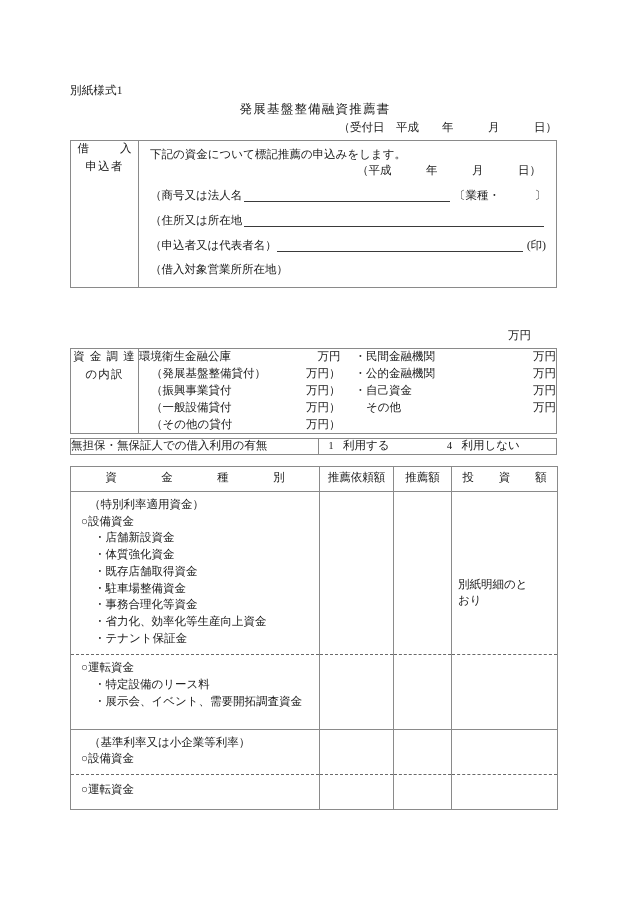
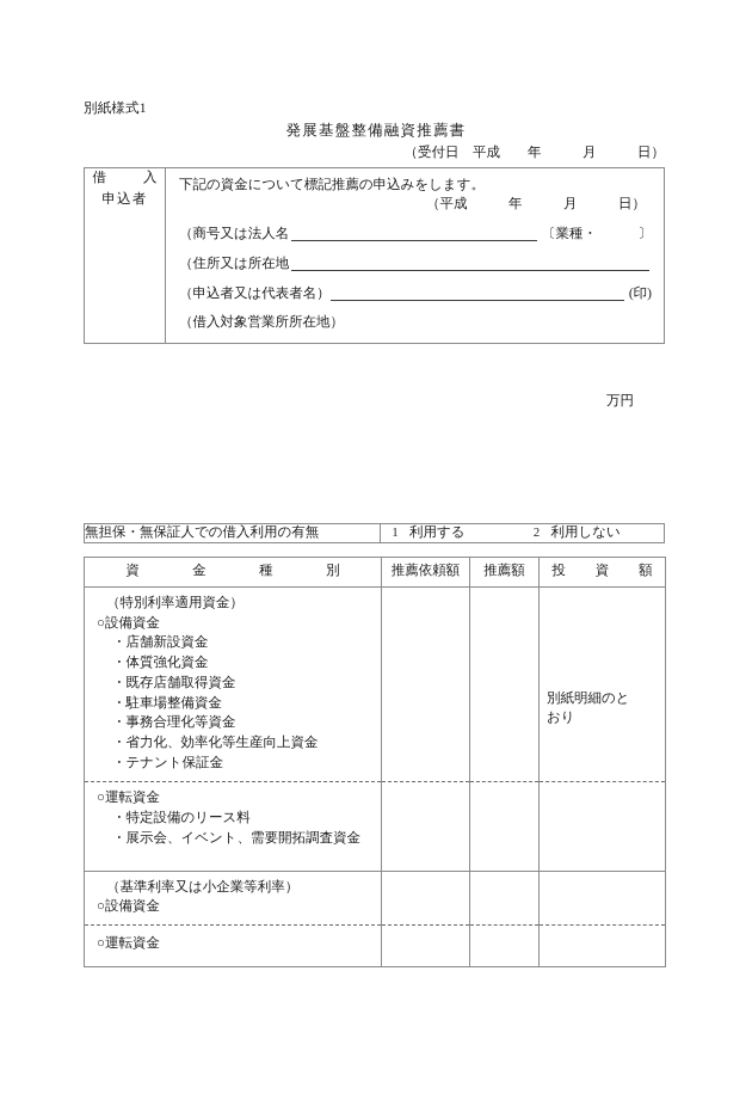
  別紙様式1
  発展基盤整備融資推薦書
  （受付日 平成 年 月 日）
  借 入 申込者	下記の資金について標記推薦の申込みをします。 （平成 年 月 日） （商号又は法人名 〔業種・ 〕 （住所又は所在地 （申込者又は代表者名） (印) （借入対象営業所所在地）
  万円
- 資 金 調 達 の内訳	環境衛生金融公庫 万円 （発展基盤整備貸付） 万円） （振興事業貸付 万円） （一般設備貸付 万円） （その他の貸付 万円） ・民間金融機関 万円 ・公的金融機関 万円 ・自己資金 万円 その他 万円
- 無担保・無保証人での借入利用の有無	1 利用する 4 利用しない
+ 無担保・無保証人での借入利用の有無	1 利用する 2 利用しない
  資 金 種 別	推薦依頼額	推薦額	投 資 額
  （特別利率適用資金） ○設備資金 ・店舗新設資金 ・体質強化資金 ・既存店舗取得資金 ・駐車場整備資金 ・事務合理化等資金 ・省力化、効率化等生産向上資金 ・テナント保証金			別紙明細のと おり
  ○運転資金 ・特定設備のリース料 ・展示会、イベント、需要開拓調査資金
  （基準利率又は小企業等利率） ○設備資金
  ○運転資金
